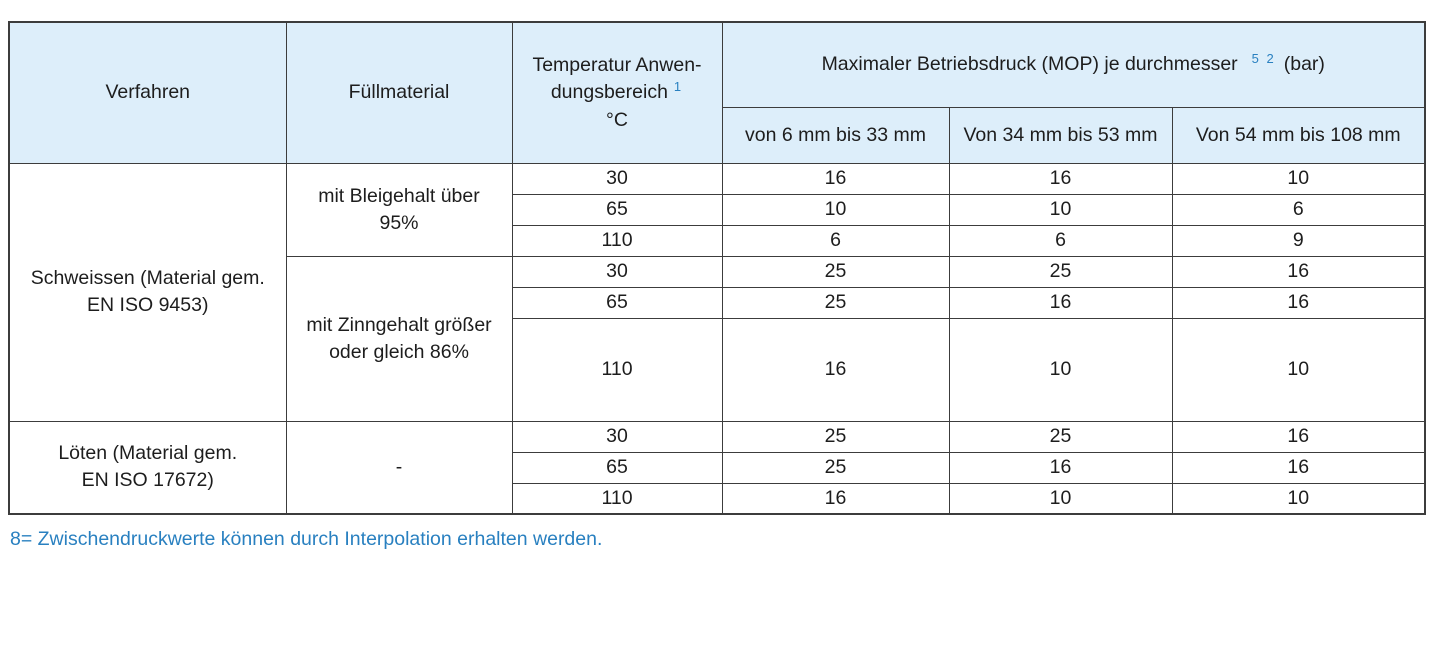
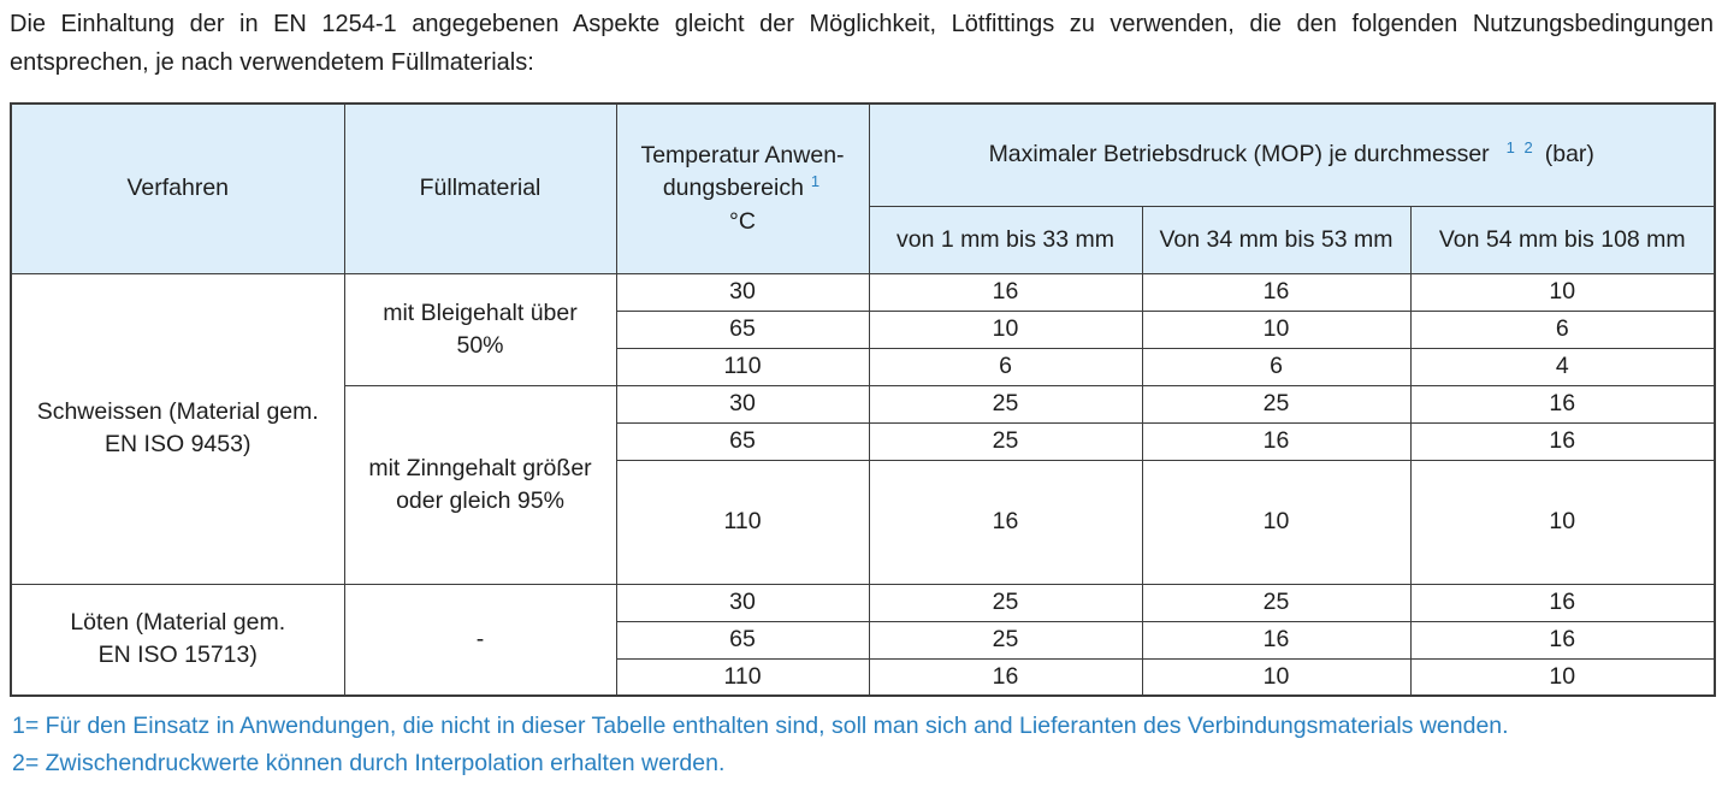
+ Die Einhaltung der in EN 1254-1 angegebenen Aspekte gleicht der Möglichkeit, Lötfittings zu verwenden, die den folgenden Nutzungsbedingungen entsprechen, je nach verwendetem Füllmaterials:
- Verfahren	Füllmaterial	Temperatur Anwen- dungsbereich 1 °C	Maximaler Betriebsdruck (MOP) je durchmesser 5 2 (bar)
+ Verfahren	Füllmaterial	Temperatur Anwen- dungsbereich 1 °C	Maximaler Betriebsdruck (MOP) je durchmesser 1 2 (bar)
- von 6 mm bis 33 mm	Von 34 mm bis 53 mm	Von 54 mm bis 108 mm
+ von 1 mm bis 33 mm	Von 34 mm bis 53 mm	Von 54 mm bis 108 mm
- Schweissen (Material gem. EN ISO 9453)	mit Bleigehalt über 95%	30	16	16	10
+ Schweissen (Material gem. EN ISO 9453)	mit Bleigehalt über 50%	30	16	16	10
  65	10	10	6
- 110	6	6	9
+ 110	6	6	4
- mit Zinngehalt größer oder gleich 86%	30	25	25	16
+ mit Zinngehalt größer oder gleich 95%	30	25	25	16
  65	25	16	16
  110	16	10	10
- Löten (Material gem. EN ISO 17672)	-	30	25	25	16
+ Löten (Material gem. EN ISO 15713)	-	30	25	25	16
  65	25	16	16
  110	16	10	10
+ 1= Für den Einsatz in Anwendungen, die nicht in dieser Tabelle enthalten sind, soll man sich and Lieferanten des Verbindungsmaterials wenden.
- 8= Zwischendruckwerte können durch Interpolation erhalten werden.
+ 2= Zwischendruckwerte können durch Interpolation erhalten werden.
